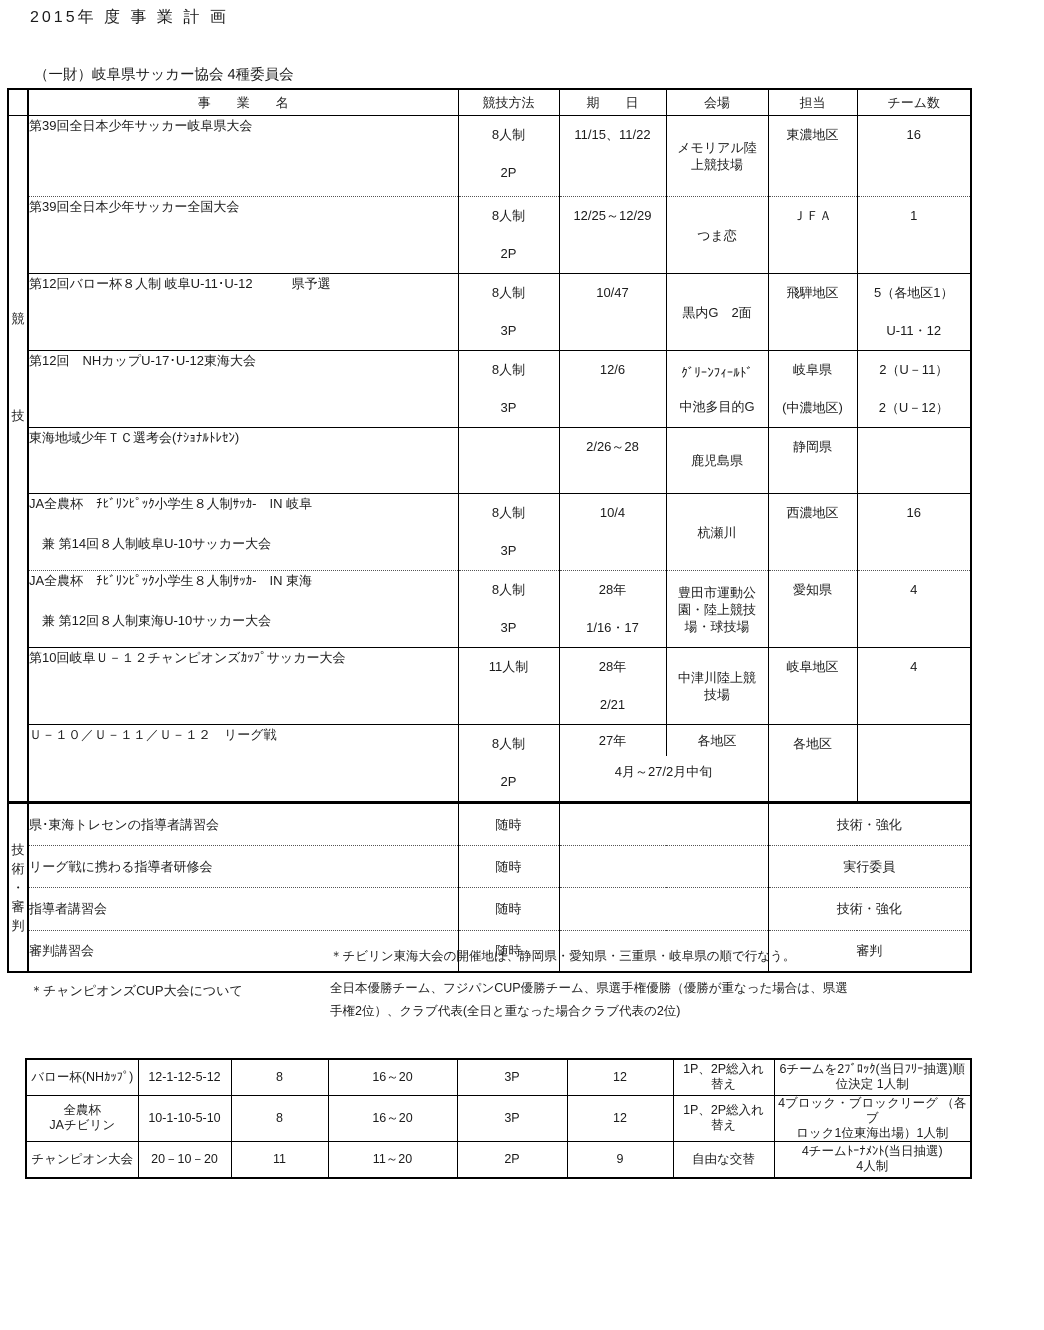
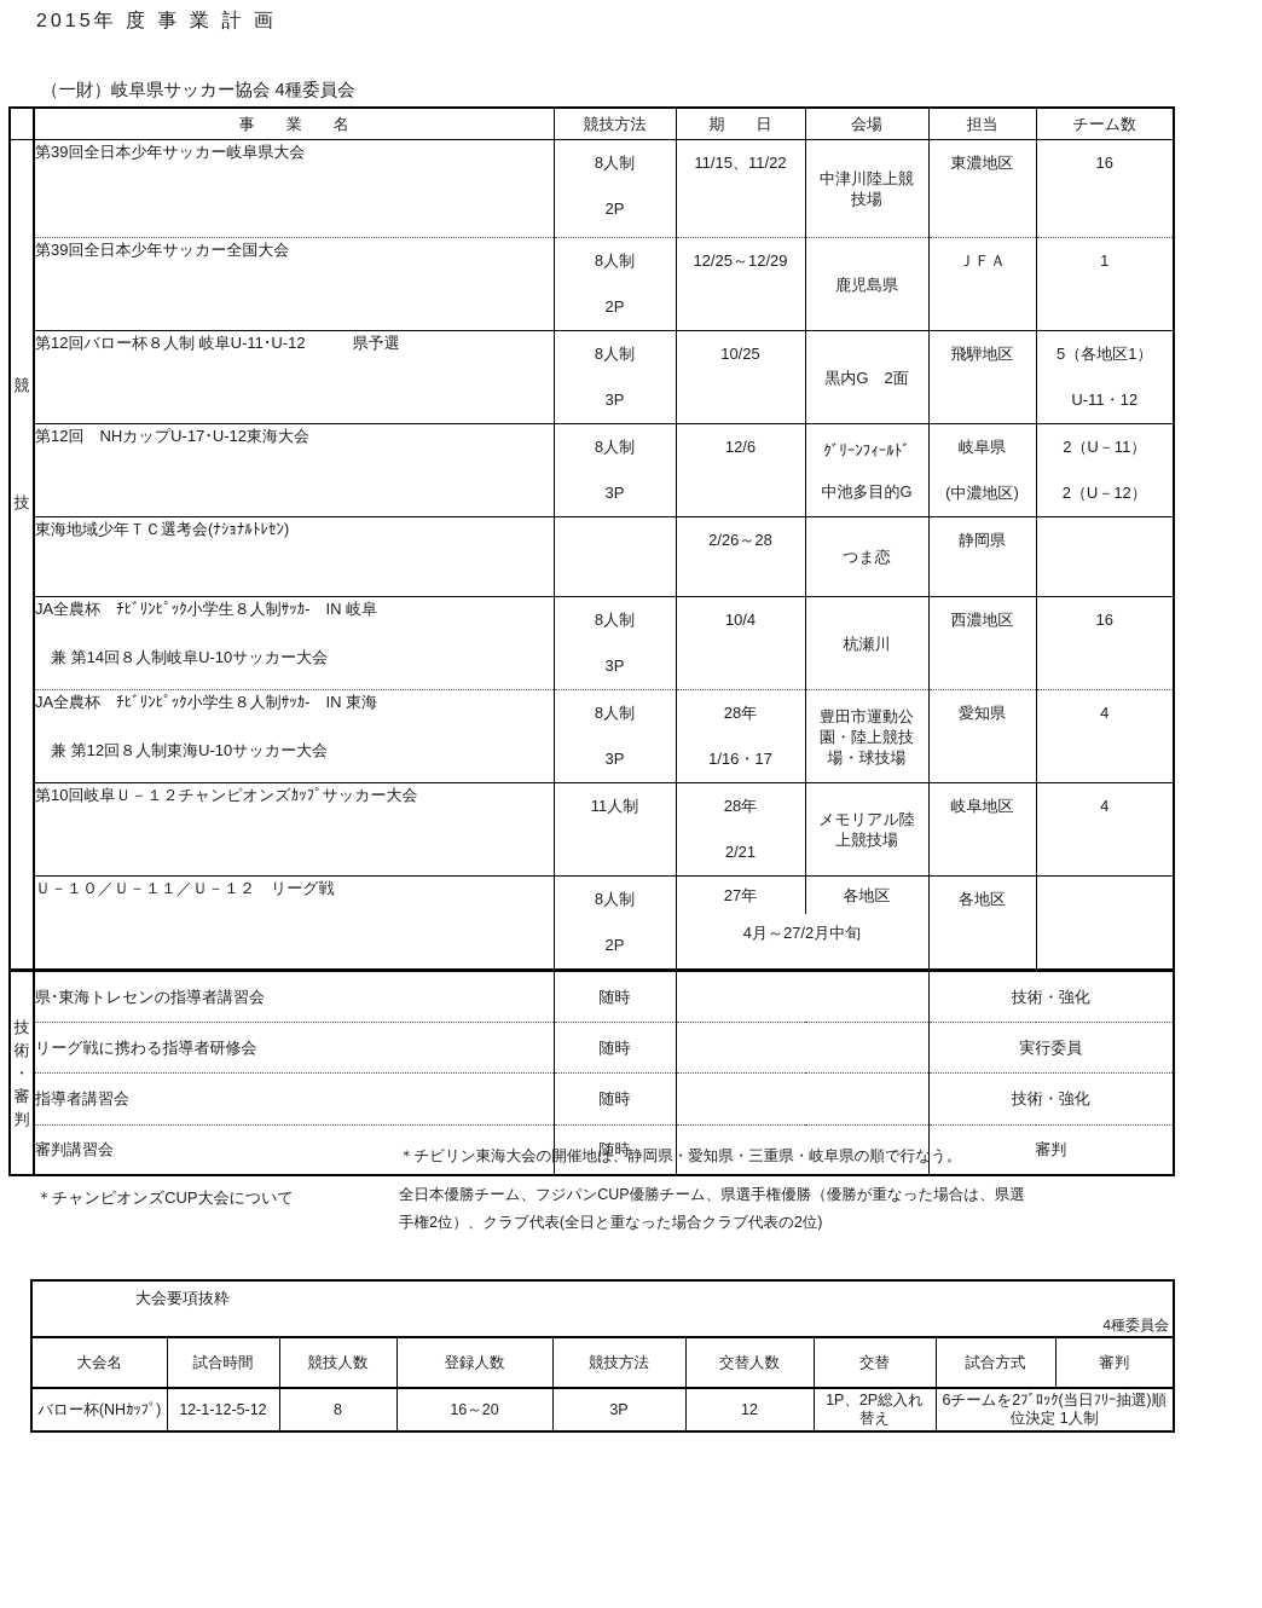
  2015年 度 事 業 計 画
  （一財）岐阜県サッカー協会 4種委員会
  	事 業 名	競技方法	期 日	会場	担当	チーム数
- 競 技	第39回全日本少年サッカー岐阜県大会	8人制 2P	11/15、11/22	メモリアル陸 上競技場	東濃地区	16
+ 競 技	第39回全日本少年サッカー岐阜県大会	8人制 2P	11/15、11/22	中津川陸上競 技場	東濃地区	16
- 第39回全日本少年サッカー全国大会	8人制 2P	12/25～12/29	つま恋	ＪＦＡ	1
+ 第39回全日本少年サッカー全国大会	8人制 2P	12/25～12/29	鹿児島県	ＪＦＡ	1
- 第12回バロー杯８人制 岐阜U-11･U-12 県予選	8人制 3P	10/47	黒内G 2面	飛騨地区	5（各地区1） U-11・12
+ 第12回バロー杯８人制 岐阜U-11･U-12 県予選	8人制 3P	10/25	黒内G 2面	飛騨地区	5（各地区1） U-11・12
  第12回 NHカップU-17･U-12東海大会	8人制 3P	12/6	ｸﾞﾘｰﾝﾌｨｰﾙﾄﾞ 中池多目的G	岐阜県 (中濃地区)	2（U－11） 2（U－12）
- 東海地域少年ＴＣ選考会(ﾅｼｮﾅﾙﾄﾚｾﾝ)		2/26～28	鹿児島県	静岡県
+ 東海地域少年ＴＣ選考会(ﾅｼｮﾅﾙﾄﾚｾﾝ)		2/26～28	つま恋	静岡県
  JA全農杯 ﾁﾋﾞﾘﾝﾋﾟｯｸ小学生８人制ｻｯｶ- IN 岐阜 兼 第14回８人制岐阜U-10サッカー大会	8人制 3P	10/4	杭瀬川	西濃地区	16
  JA全農杯 ﾁﾋﾞﾘﾝﾋﾟｯｸ小学生８人制ｻｯｶ- IN 東海 兼 第12回８人制東海U-10サッカー大会	8人制 3P	28年 1/16・17	豊田市運動公 園・陸上競技 場・球技場	愛知県	4
- 第10回岐阜Ｕ－１２チャンピオンズｶｯﾌﾟサッカー大会	11人制	28年 2/21	中津川陸上競 技場	岐阜地区	4
+ 第10回岐阜Ｕ－１２チャンピオンズｶｯﾌﾟサッカー大会	11人制	28年 2/21	メモリアル陸 上競技場	岐阜地区	4
  Ｕ－１０／Ｕ－１１／Ｕ－１２ リーグ戦	8人制 2P	27年 各地区 4月～27/2月中旬	各地区
  技 術 ・ 審 判	県･東海トレセンの指導者講習会	随時		技術・強化
  リーグ戦に携わる指導者研修会	随時		実行委員
  指導者講習会	随時		技術・強化
  審判講習会	随時		審判
  ＊チビリン東海大会の開催地は、静岡県・愛知県・三重県・岐阜県の順で行なう。
  ＊チャンピオンズCUP大会について
  全日本優勝チーム、フジパンCUP優勝チーム、県選手権優勝（優勝が重なった場合は、県選
  手権2位）、クラブ代表(全日と重なった場合クラブ代表の2位)
+ 大会要項抜粋 4種委員会
+ 大会名	試合時間	競技人数	登録人数	競技方法	交替人数	交替	試合方式	審判
  バロー杯(NHｶｯﾌﾟ)	12-1-12-5-12	8	16～20	3P	12	1P、2P総入れ 替え	6チームを2ﾌﾞﾛｯｸ(当日ﾌﾘｰ抽選)順 位決定 1人制
- 全農杯 JAチビリン	10-1-10-5-10	8	16～20	3P	12	1P、2P総入れ 替え	4ブロック・ブロックリーグ （各ブ ロック1位東海出場）1人制
- チャンピオン大会	20－10－20	11	11～20	2P	9	自由な交替	4チームﾄｰﾅﾒﾝﾄ(当日抽選) 4人制
